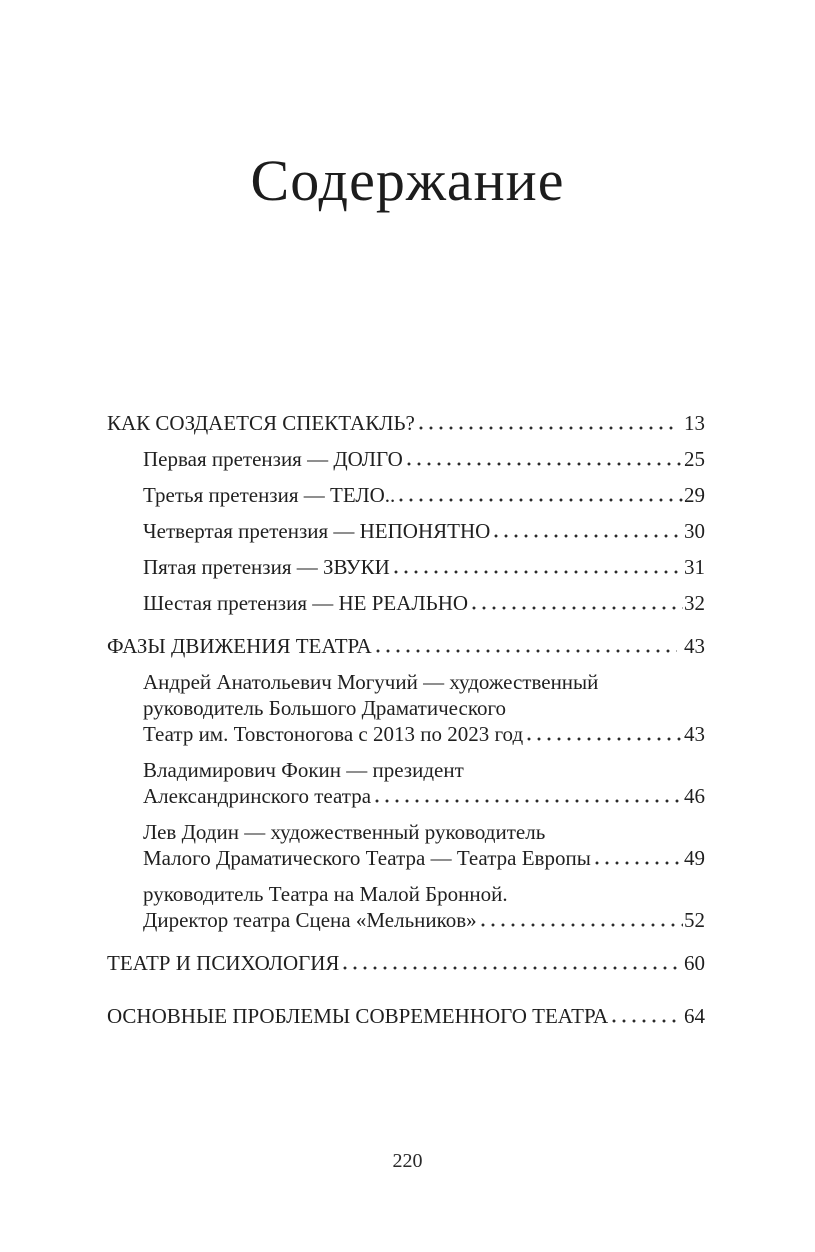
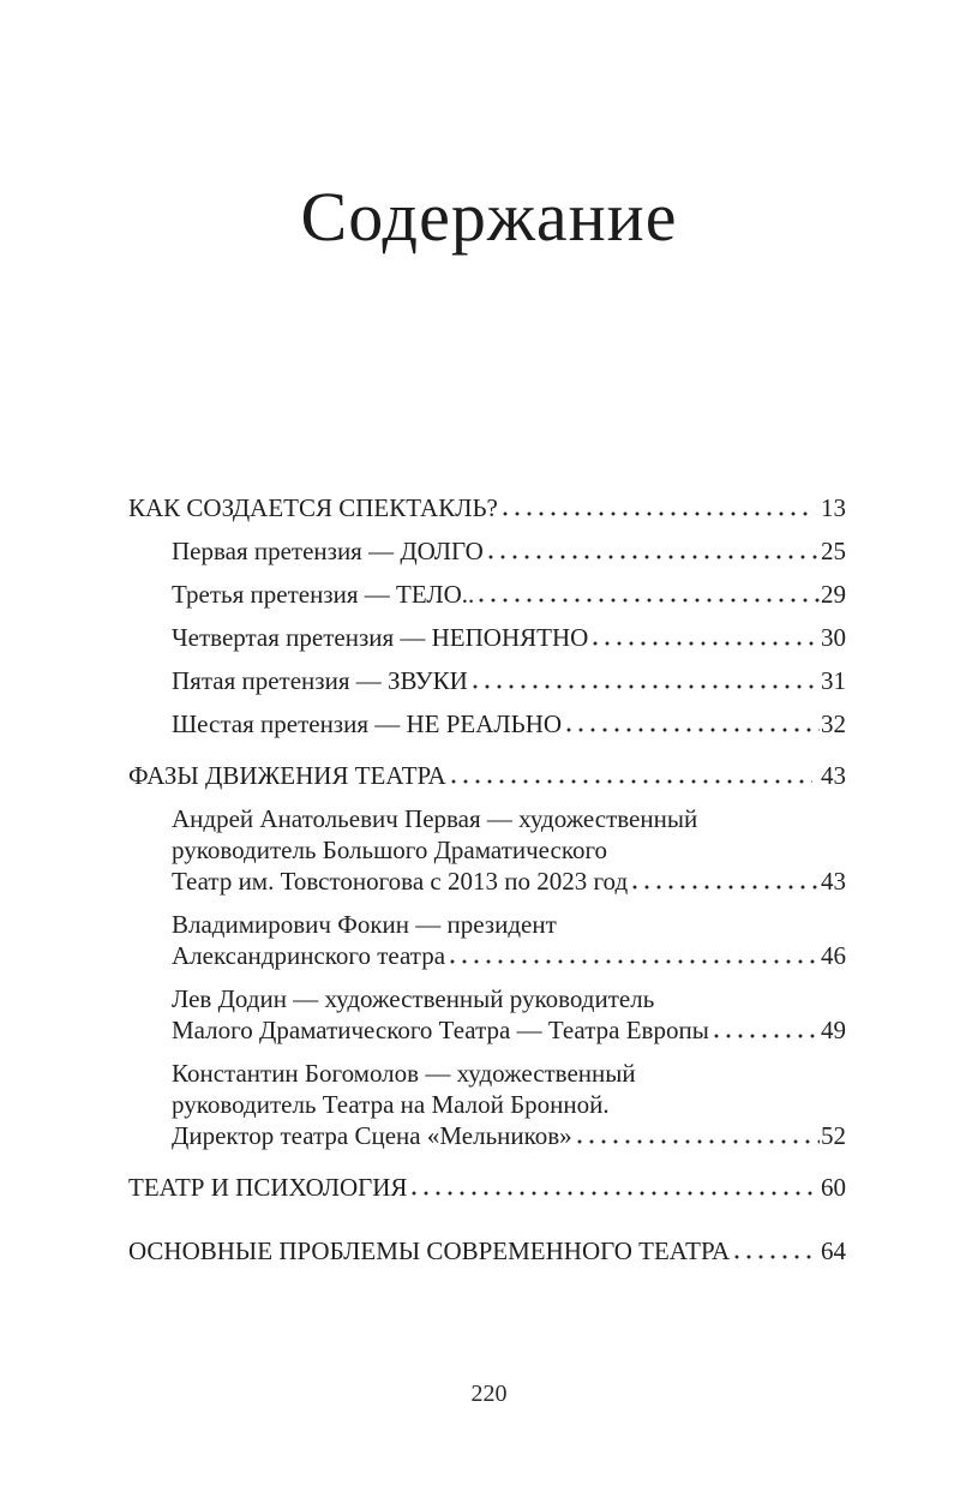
  Содержание
  КАК СОЗДАЕТСЯ СПЕКТАКЛЬ?
  13
  Первая претензия — ДОЛГО
  25
  Третья претензия — ТЕЛО..
  29
  Четвертая претензия — НЕПОНЯТНО
  30
  Пятая претензия — ЗВУКИ
  31
  Шестая претензия — НЕ РЕАЛЬНО
  32
  ФАЗЫ ДВИЖЕНИЯ ТЕАТРА
  43
- Андрей Анатольевич Могучий — художественный
+ Андрей Анатольевич Первая — художественный
  руководитель Большого Драматического
  Театр им. Товстоногова с 2013 по 2023 год
  43
  Владимирович Фокин — президент
  Александринского театра
  46
  Лев Додин — художественный руководитель
  Малого Драматического Театра — Театра Европы
  49
+ Константин Богомолов — художественный
  руководитель Театра на Малой Бронной.
  Директор театра Сцена «Мельников»
  52
  ТЕАТР И ПСИХОЛОГИЯ
  60
  ОСНОВНЫЕ ПРОБЛЕМЫ СОВРЕМЕННОГО ТЕАТРА
  64
  220
